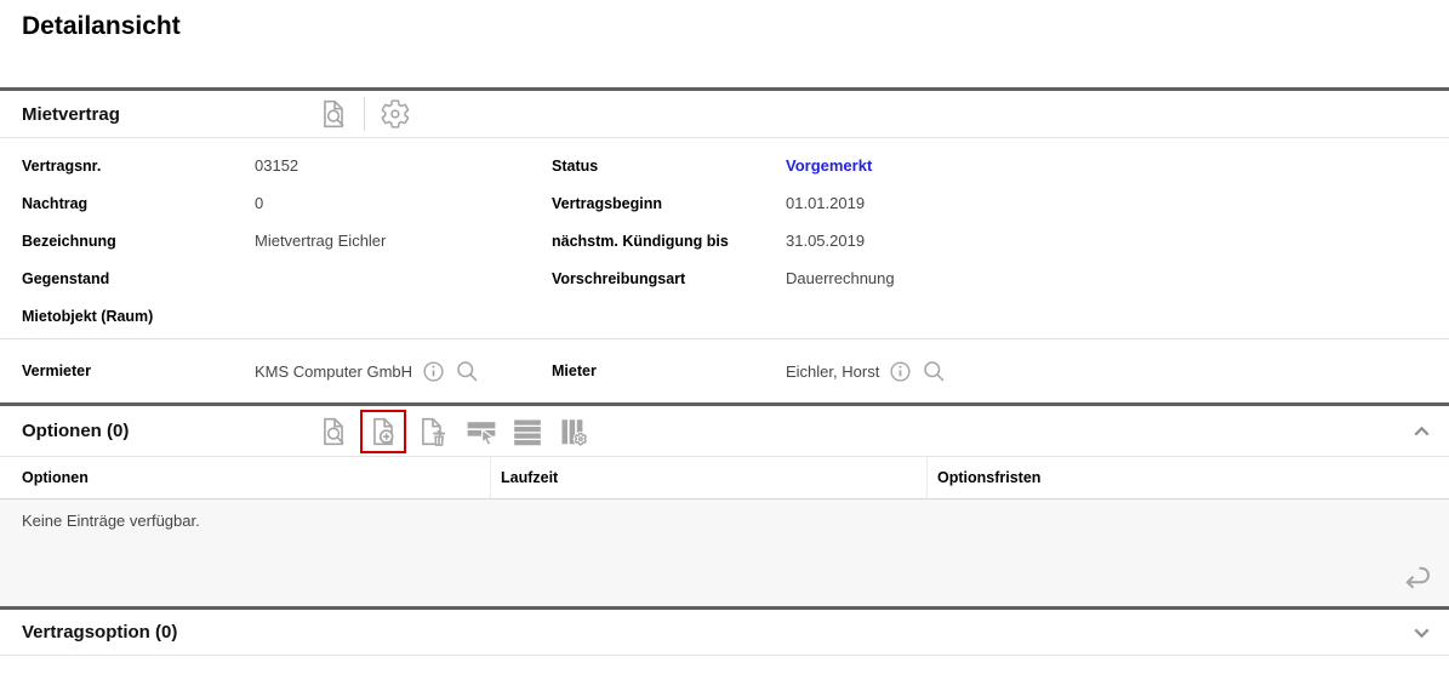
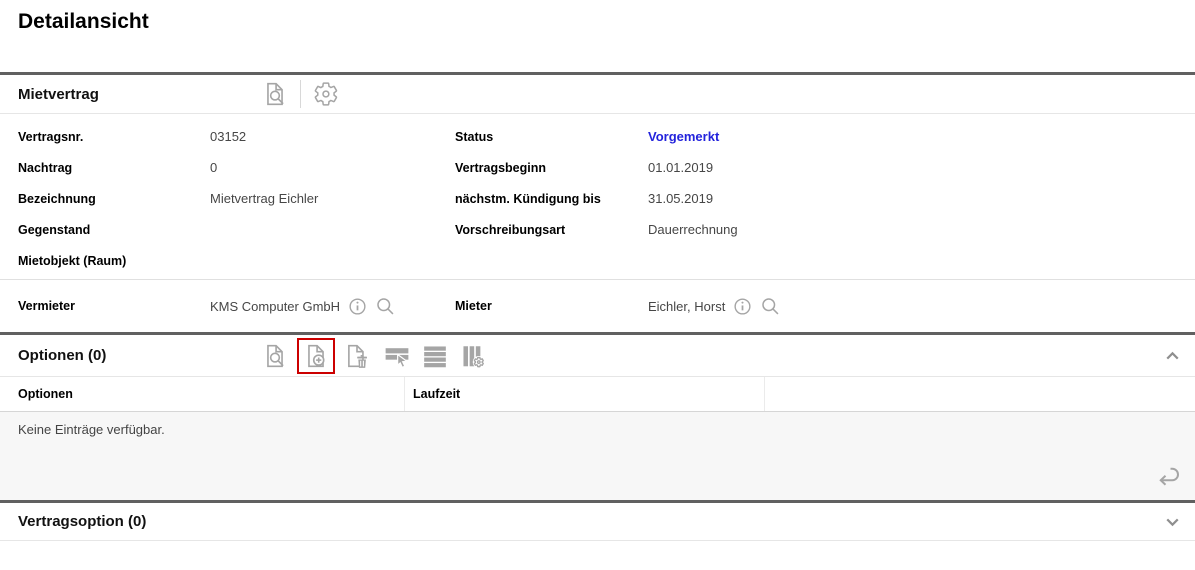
  Detailansicht
  Mietvertrag
  Vertragsnr.
  03152
  Status
  Vorgemerkt
  Nachtrag
  0
  Vertragsbeginn
  01.01.2019
  Bezeichnung
  Mietvertrag Eichler
  nächstm. Kündigung bis
  31.05.2019
  Gegenstand
  Vorschreibungsart
  Dauerrechnung
  Mietobjekt (Raum)
  Vermieter
  KMS Computer GmbH
  Mieter
  Eichler, Horst
  Optionen (0)
  Optionen
  Laufzeit
- Optionsfristen
  Keine Einträge verfügbar.
  Vertragsoption (0)
